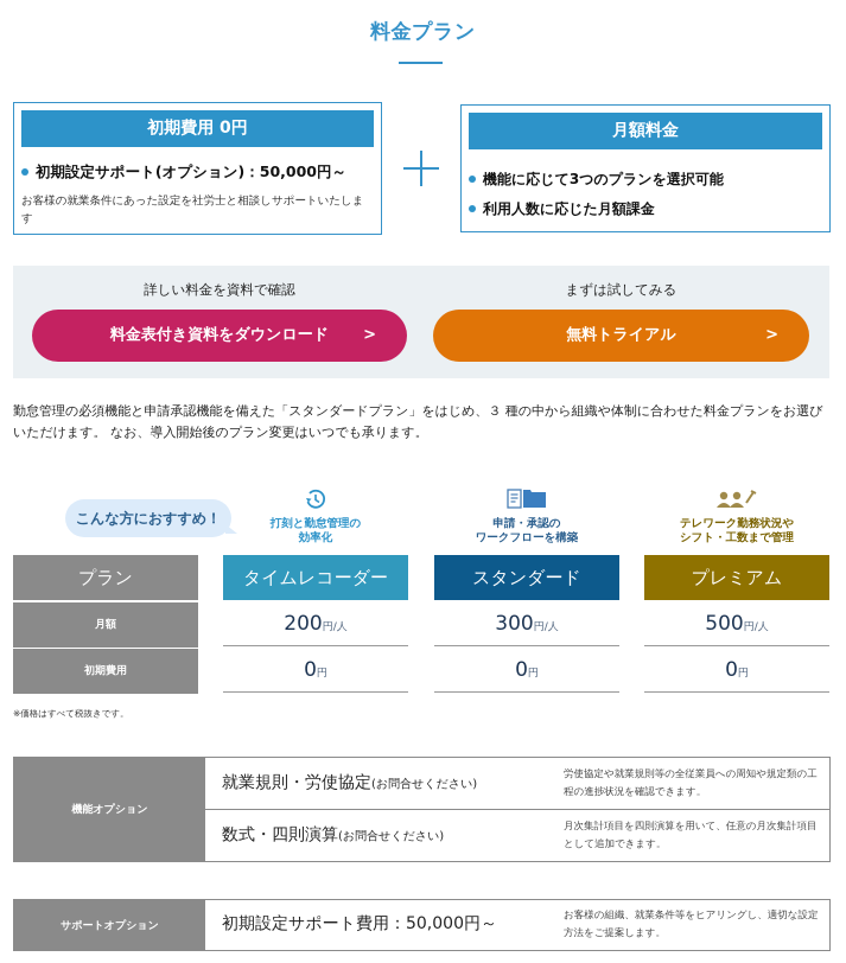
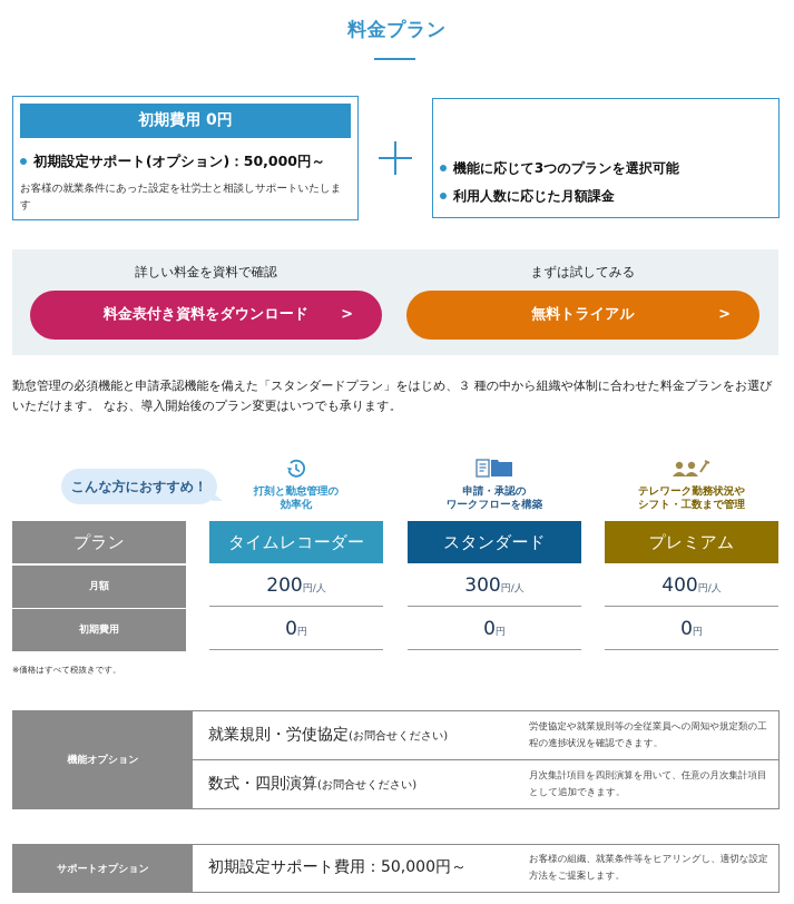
  料金プラン
  初期費用 0円
  初期設定サポート(オプション)：50,000円～
  お客様の就業条件にあった設定を社労士と相談しサポートいたします
- 月額料金
  機能に応じて3つのプランを選択可能
  利用人数に応じた月額課金
  詳しい料金を資料で確認
  まずは試してみる
  料金表付き資料をダウンロード
  >
  無料トライアル
  >
  勤怠管理の必須機能と申請承認機能を備えた「スタンダードプラン」をはじめ、３ 種の中から組織や体制に合わせた料金プランをお選びいただけます。 なお、導入開始後のプラン変更はいつでも承ります。
  こんな方におすすめ！
  打刻と勤怠管理の
  効率化
  申請・承認の
  ワークフローを構築
  テレワーク勤務状況や
  シフト・工数まで管理
  プラン
  タイムレコーダー
  スタンダード
  プレミアム
  月額
  初期費用
  200円/人
  300円/人
- 500円/人
+ 400円/人
  0円
  0円
  0円
  ※価格はすべて税抜きです。
  機能オプション
  就業規則・労使協定
  (お問合せください)
  労使協定や就業規則等の全従業員への周知や規定類の工程の進捗状況を確認できます。
  数式・四則演算
  (お問合せください)
  月次集計項目を四則演算を用いて、任意の月次集計項目として追加できます。
  サポートオプション
  初期設定サポート費用：50,000円～
  お客様の組織、就業条件等をヒアリングし、適切な設定方法をご提案します。
